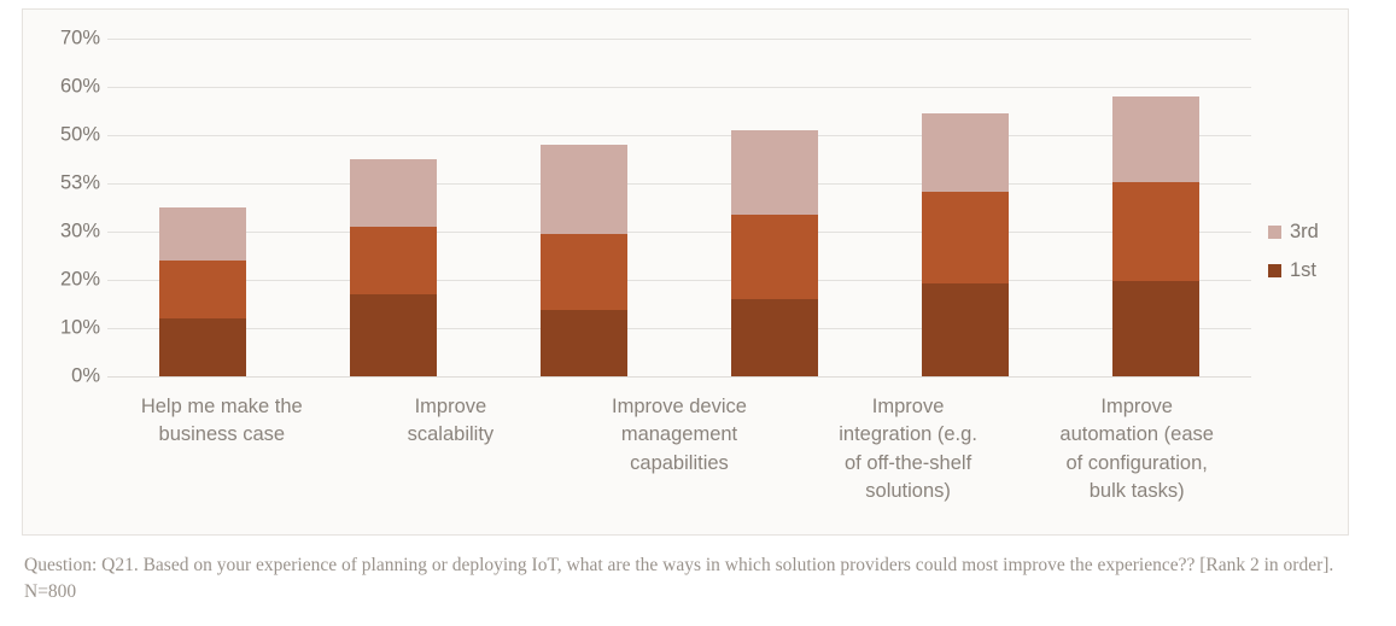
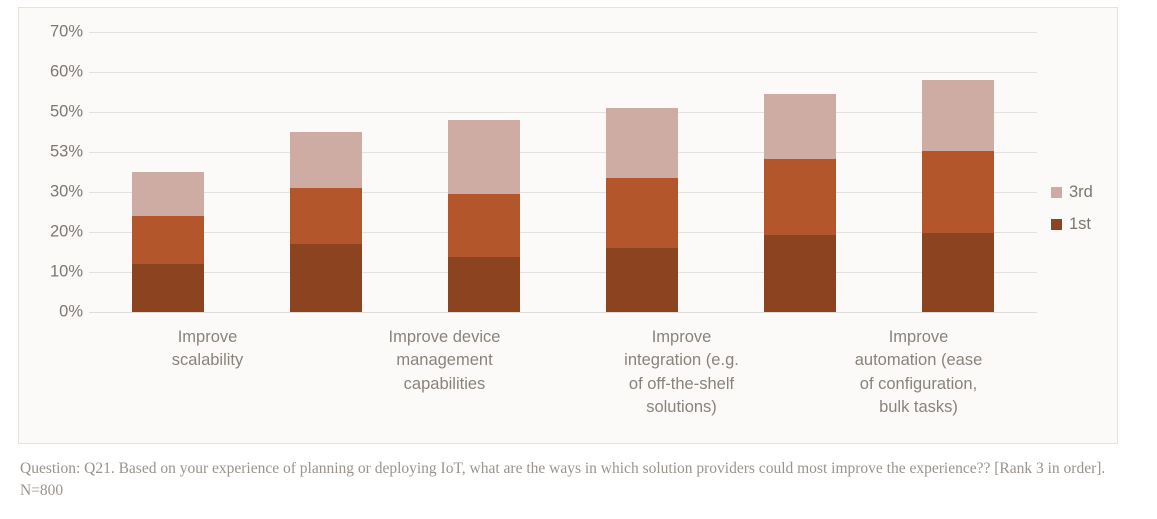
  0%
  10%
  20%
  30%
  53%
  50%
  60%
  70%
- Help me make the
- business case
  Improve
  scalability
  Improve device
  management
  capabilities
  Improve
  integration (e.g.
  of off-the-shelf
  solutions)
  Improve
  automation (ease
  of configuration,
  bulk tasks)
  3rd
  1st
- Question: Q21. Based on your experience of planning or deploying IoT, what are the ways in which solution providers could most improve the experience?? [Rank 2 in order]. N=800
+ Question: Q21. Based on your experience of planning or deploying IoT, what are the ways in which solution providers could most improve the experience?? [Rank 3 in order]. N=800
